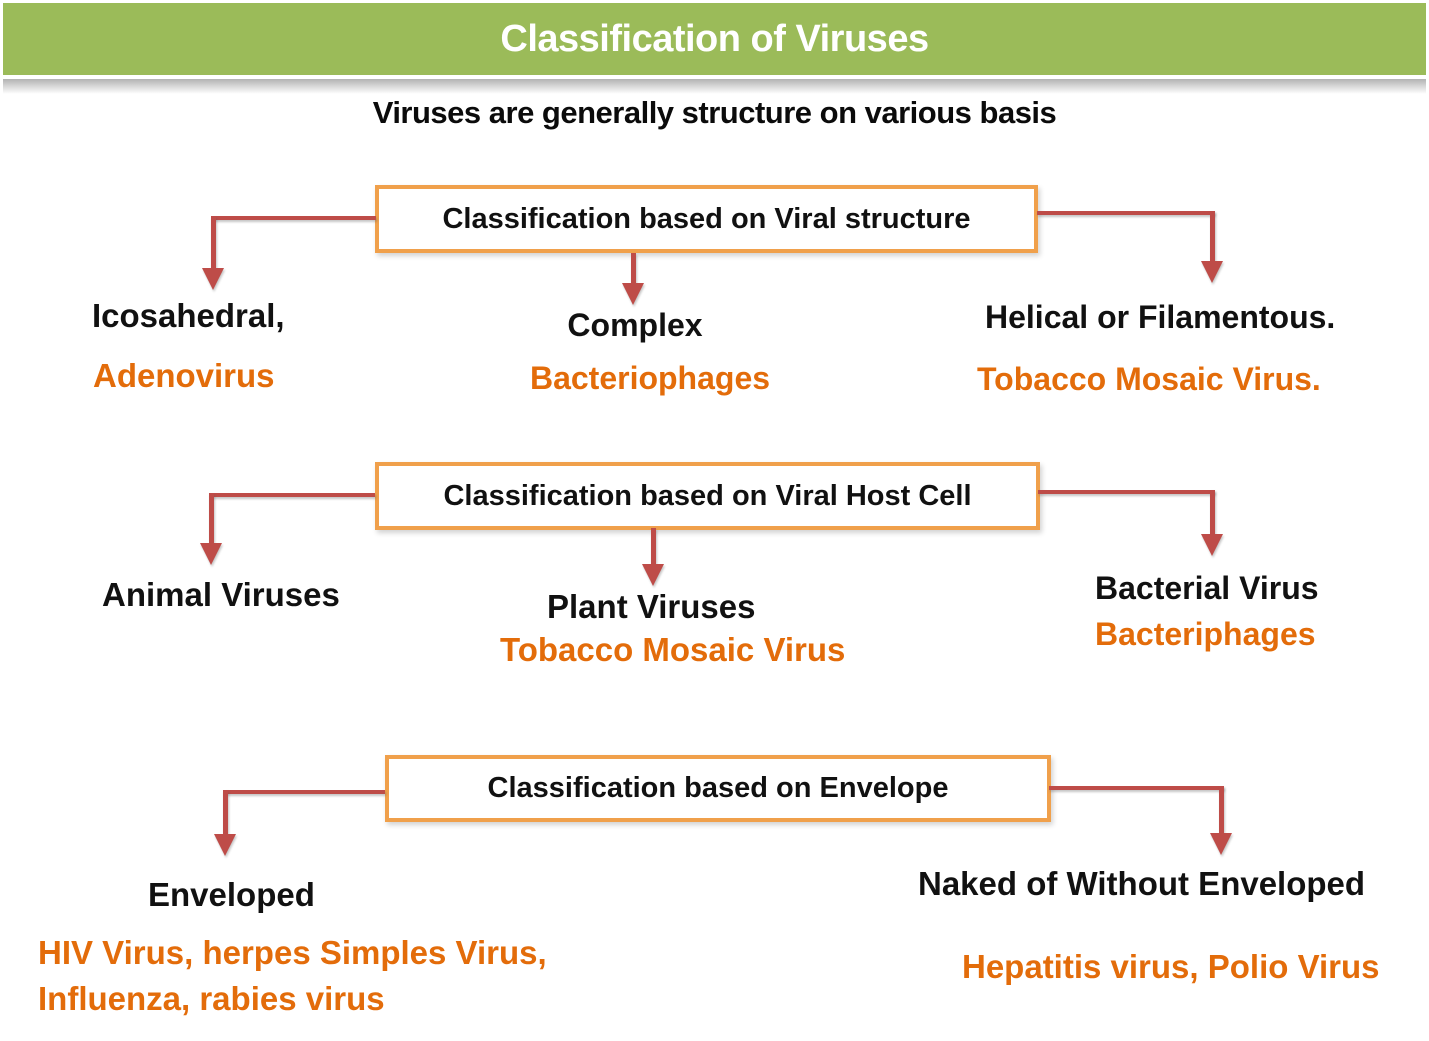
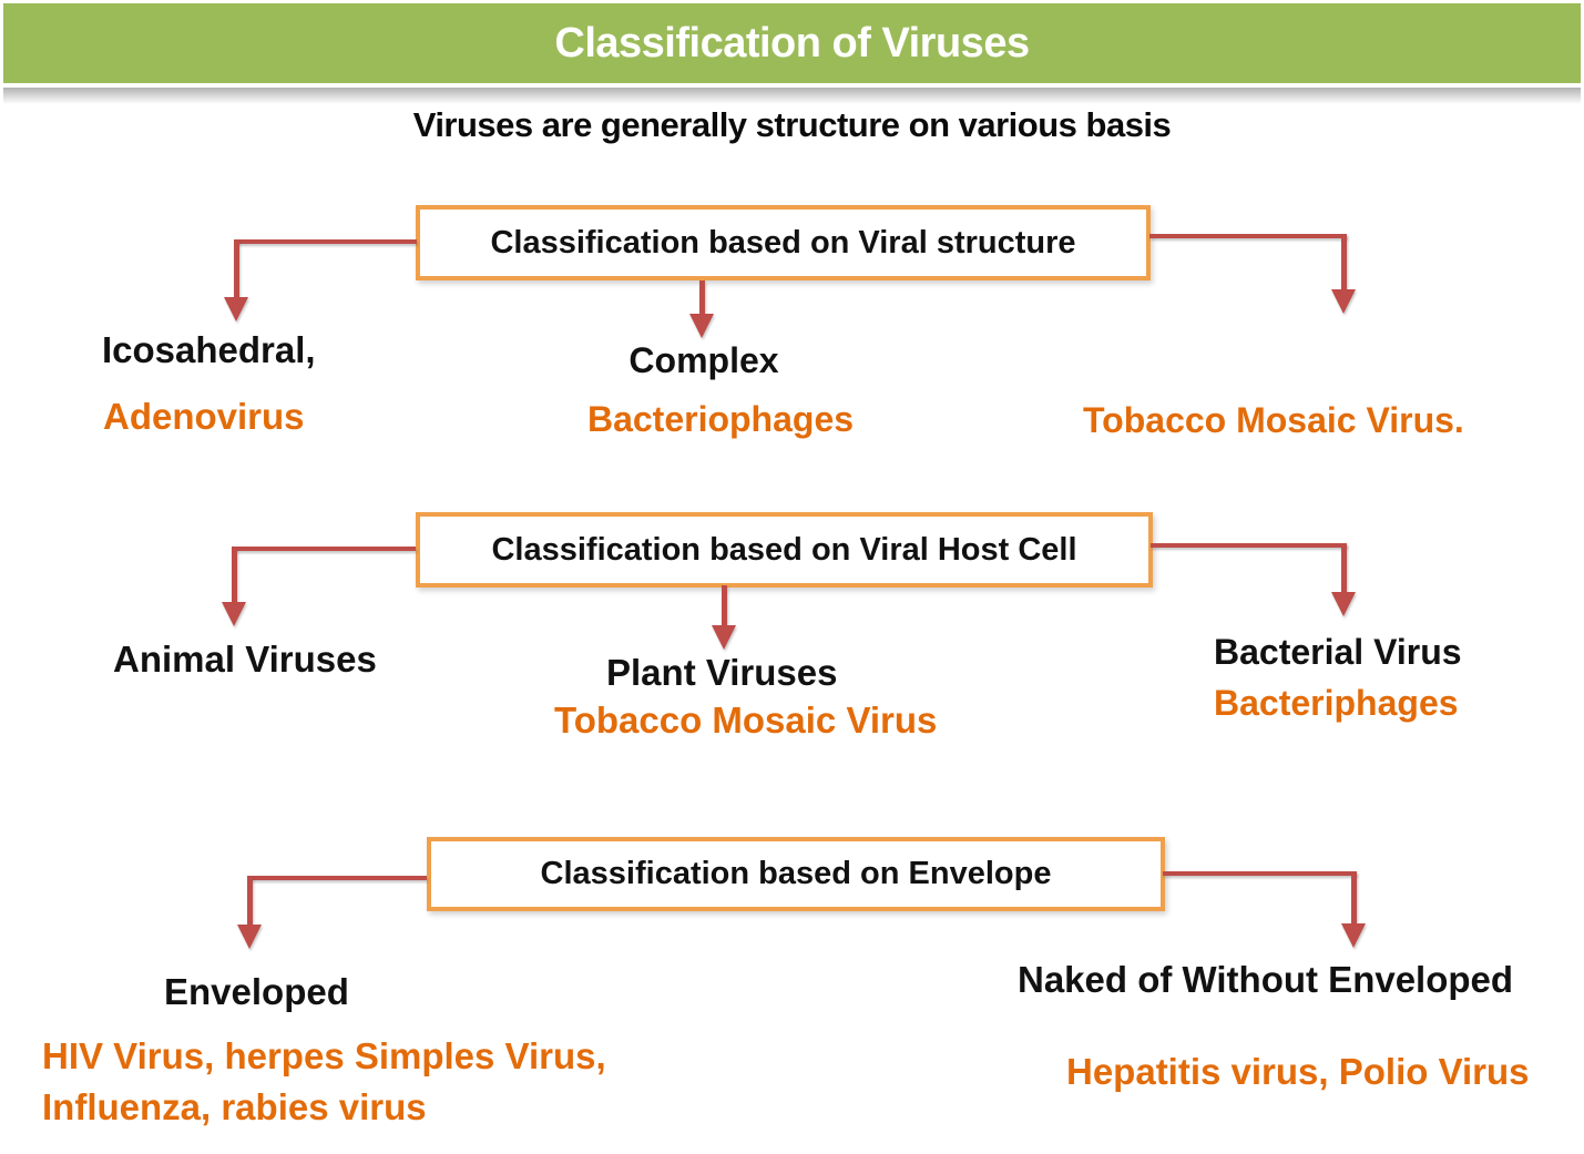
  Classification of Viruses
  Viruses are generally structure on various basis
  Classification based on Viral structure
  Icosahedral,
  Adenovirus
  Complex
  Bacteriophages
- Helical or Filamentous.
  Tobacco Mosaic Virus.
  Classification based on Viral Host Cell
  Animal Viruses
  Plant Viruses
  Tobacco Mosaic Virus
  Bacterial Virus
  Bacteriphages
  Classification based on Envelope
  Enveloped
  HIV Virus, herpes Simples Virus,
  Influenza, rabies virus
  Naked of Without Enveloped
  Hepatitis virus, Polio Virus
